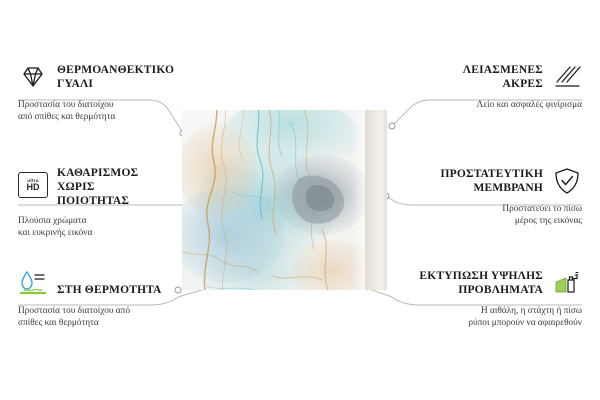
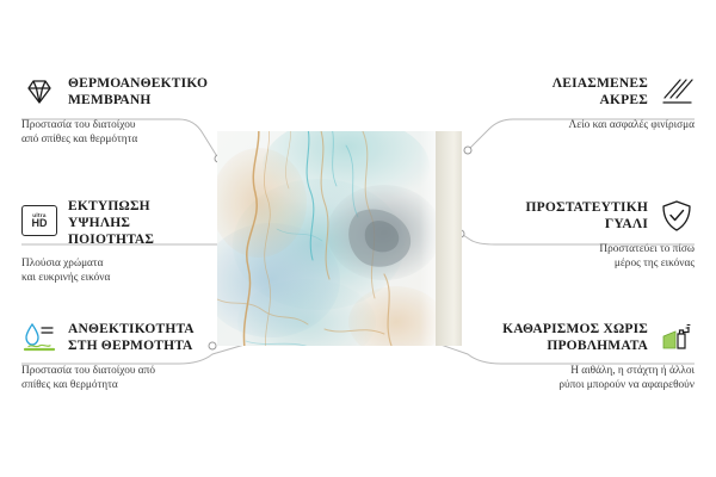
  ΘΕΡΜΟΑΝΘΕΚΤΙΚΟ
- ΓΥΑΛΙ
+ ΜΕΜΒΡΑΝΗ
  Προστασία του διατοίχου
  από σπίθες και θερμότητα
  HD
- ΚΑΘΑΡΙΣΜΟΣ ΧΩΡΙΣ
+ ΕΚΤΥΠΩΣΗ ΥΨΗΛΗΣ
  ΠΟΙΟΤΗΤΑΣ
  Πλούσια χρώματα
  και ευκρινής εικόνα
+ ΑΝΘΕΚΤΙΚΟΤΗΤΑ
  ΣΤΗ ΘΕΡΜΟΤΗΤΑ
  Προστασία του διατοίχου από
  σπίθες και θερμότητα
  ΛΕΙΑΣΜΕΝΕΣ
  ΑΚΡΕΣ
  Λείο και ασφαλές φινίρισμα
  ΠΡΟΣΤΑΤΕΥΤΙΚΗ
- ΜΕΜΒΡΑΝΗ
+ ΓΥΑΛΙ
  Προστατεύει το πίσω
  μέρος της εικόνας
- ΕΚΤΥΠΩΣΗ ΥΨΗΛΗΣ
+ ΚΑΘΑΡΙΣΜΟΣ ΧΩΡΙΣ
  ΠΡΟΒΛΗΜΑΤΑ
- Η αιθάλη, η στάχτη ή πίσω
+ Η αιθάλη, η στάχτη ή άλλοι
  ρύποι μπορούν να αφαιρεθούν
